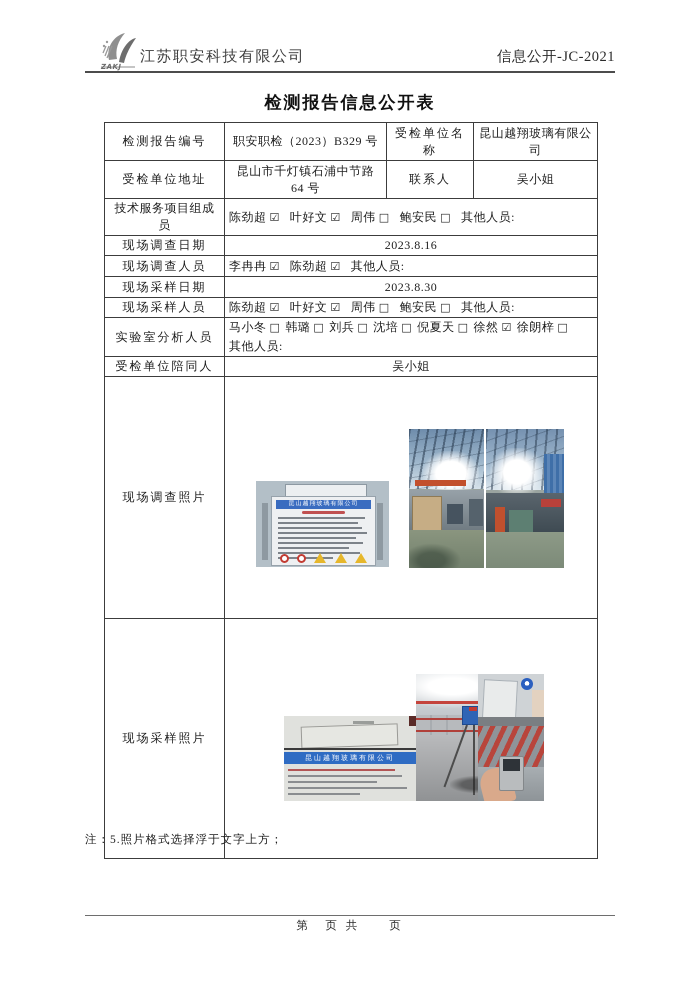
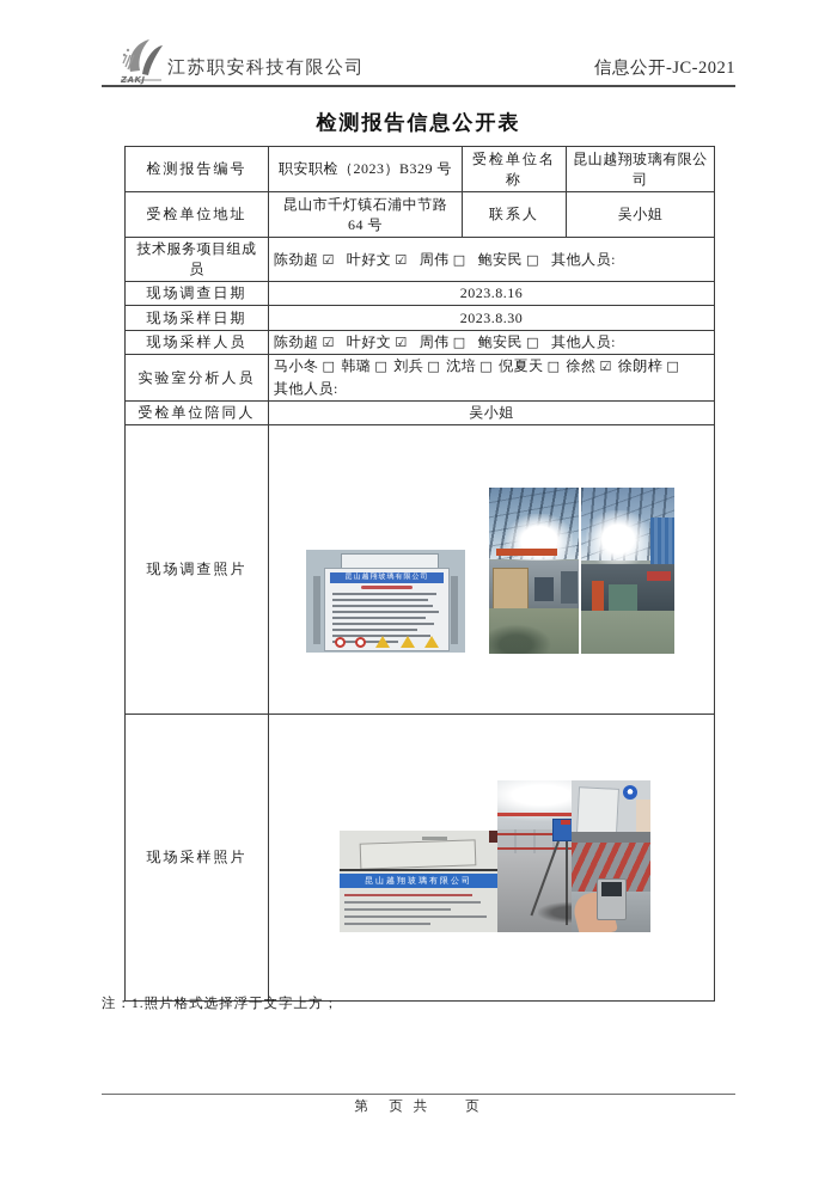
  ZAKJ
  江苏职安科技有限公司
  信息公开-JC-2021
  检测报告信息公开表
  检测报告编号	职安职检（2023）B329 号	受检单位名称	昆山越翔玻璃有限公司
  受检单位地址	昆山市千灯镇石浦中节路 64 号	联系人	吴小姐
  技术服务项目组成员	陈劲超 ☑ 叶好文 ☑ 周伟 □ 鲍安民 □ 其他人员:
  现场调查日期	2023.8.16
- 现场调查人员	李冉冉 ☑ 陈劲超 ☑ 其他人员:
  现场采样日期	2023.8.30
  现场采样人员	陈劲超 ☑ 叶好文 ☑ 周伟 □ 鲍安民 □ 其他人员:
  实验室分析人员	马小冬 □ 韩璐 □ 刘兵 □ 沈培 □ 倪夏天 □ 徐然 ☑ 徐朗梓 □ 其他人员:
  受检单位陪同人	吴小姐
  现场采样照片	昆山越翔玻璃有限公司
- 注：5.照片格式选择浮于文字上方；
+ 注：1.照片格式选择浮于文字上方；
  第 页 共 页
